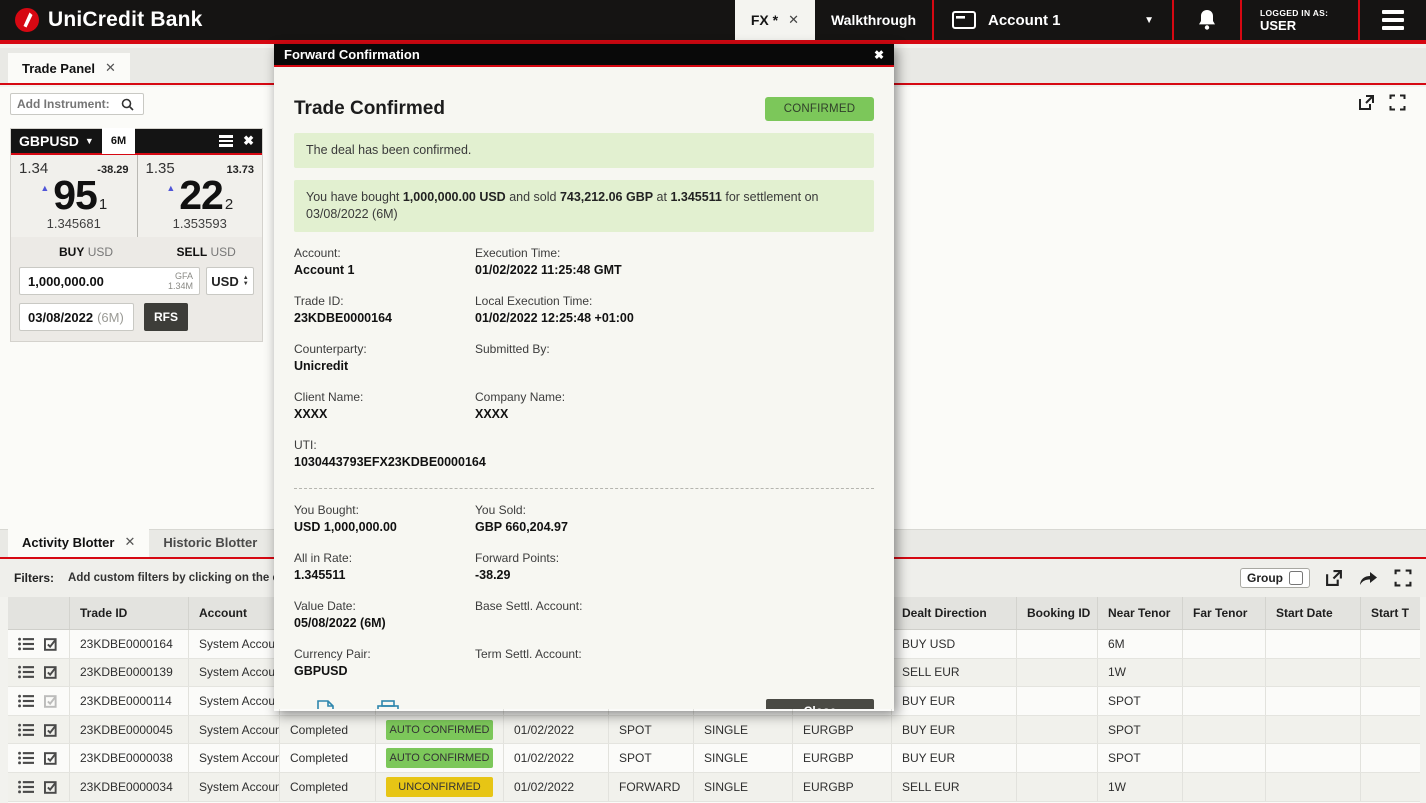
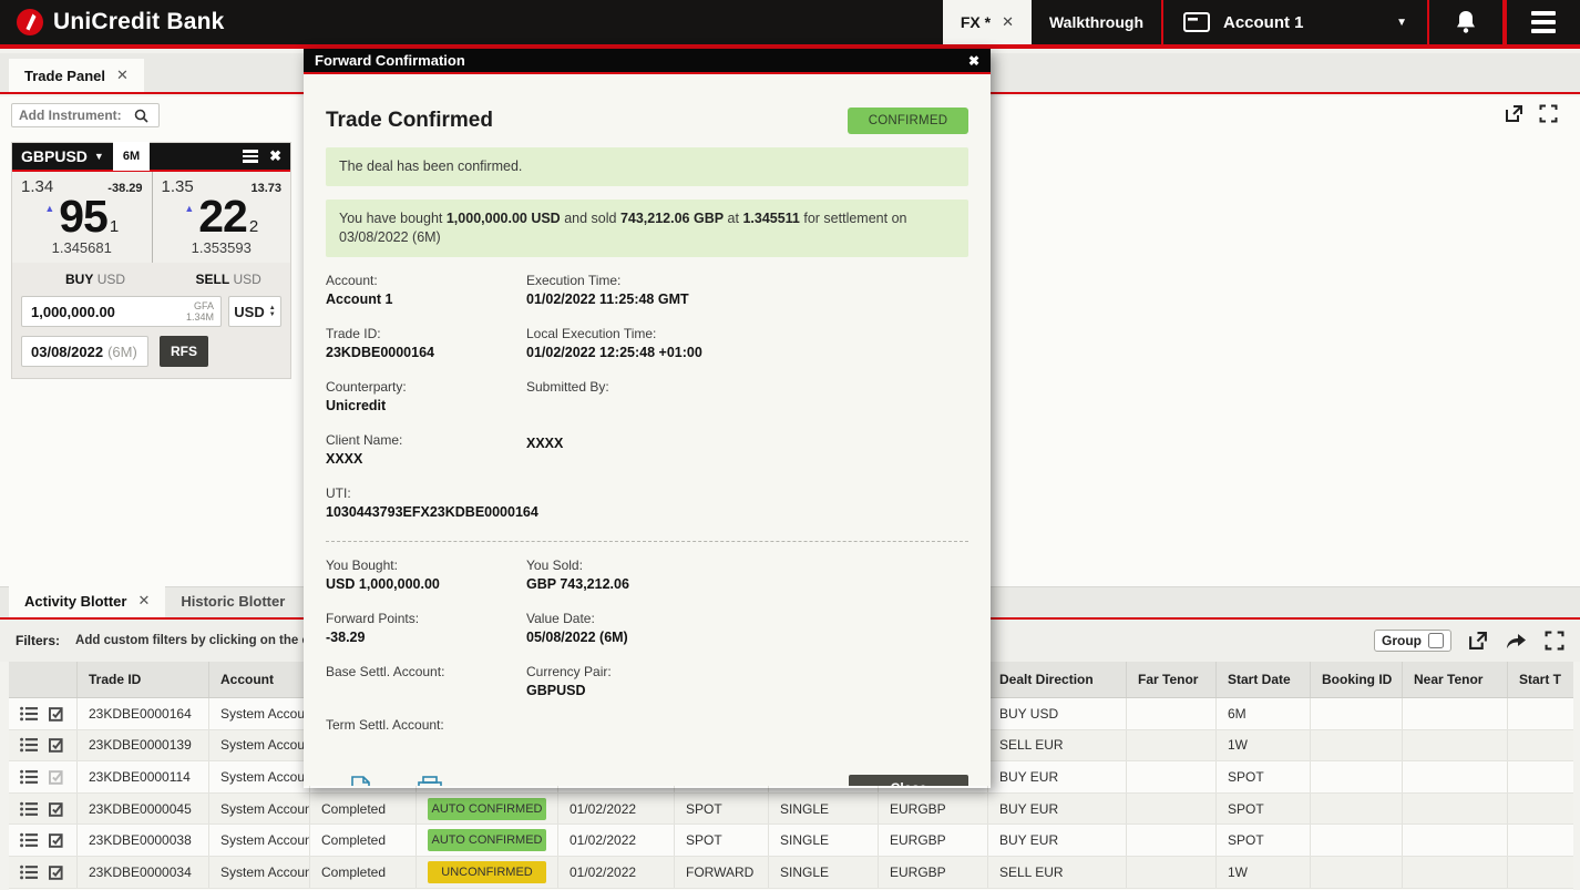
  UniCredit Bank
  FX *
  ✕
  Walkthrough
  Account 1
  ▼
- LOGGED IN AS:
- USER
  Trade Panel
  ✕
  Add Instrument:
  GBPUSD
  ▼
  6M
  ✖
  1.34
  -38.29
  ▲
  95
  1
  1.345681
  1.35
  13.73
  ▲
  22
  2
  1.353593
  BUY USD
  SELL USD
  1,000,000.00
  GFA
  1.34M
  USD
  03/08/2022
  (6M)
  RFS
  Activity Blotter
  ✕
  Historic Blotter
  Filters:
  Add custom filters by clicking on the
  Group
  Trade ID
  Account
  Dealt Direction
- Booking ID
+ Far Tenor
- Near Tenor
+ Start Date
- Far Tenor
+ Booking ID
- Start Date
+ Near Tenor
  Start T
  23KDBE0000164
  System Accou
  BUY USD
  6M
  23KDBE0000139
  System Accou
  SELL EUR
  1W
  23KDBE0000114
  System Accou
  BUY EUR
  SPOT
  23KDBE0000045
  System Accoun
  Completed
  AUTO CONFIRMED
  01/02/2022
  SPOT
  SINGLE
  EURGBP
  BUY EUR
  SPOT
  23KDBE0000038
  System Accoun
  Completed
  AUTO CONFIRMED
  01/02/2022
  SPOT
  SINGLE
  EURGBP
  BUY EUR
  SPOT
  23KDBE0000034
  System Accoun
  Completed
  UNCONFIRMED
  01/02/2022
  FORWARD
  SINGLE
  EURGBP
  SELL EUR
  1W
  Forward Confirmation
  ✖
  Trade Confirmed
  CONFIRMED
  The deal has been confirmed.
  You have bought 1,000,000.00 USD and sold 743,212.06 GBP at 1.345511 for settlement on 03/08/2022 (6M)
  Account:
  Account 1
  Execution Time:
  01/02/2022 11:25:48 GMT
  Trade ID:
  23KDBE0000164
  Local Execution Time:
  01/02/2022 12:25:48 +01:00
  Counterparty:
  Unicredit
  Submitted By:
  Client Name:
  XXXX
- Company Name:
  XXXX
  UTI:
  1030443793EFX23KDBE0000164
  You Bought:
  USD 1,000,000.00
  You Sold:
- GBP 660,204.97
+ GBP 743,212.06
- All in Rate:
- 1.345511
  Forward Points:
  -38.29
  Value Date:
  05/08/2022 (6M)
  Base Settl. Account:
  Currency Pair:
  GBPUSD
  Term Settl. Account:
